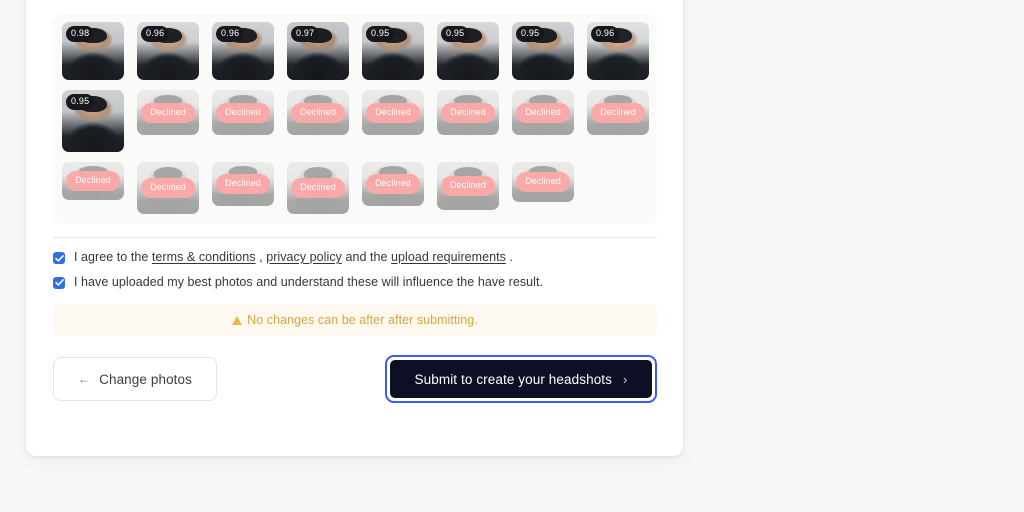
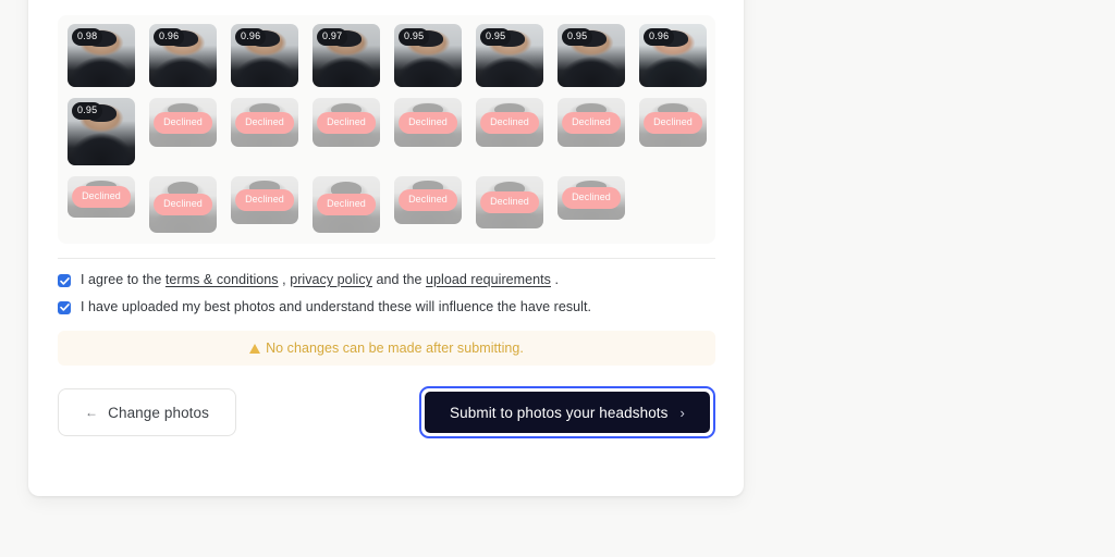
  0.98
  0.96
  0.96
  0.97
  0.95
  0.95
  0.95
  0.96
  0.95
  Declined
  Declined
  Declined
  Declined
  Declined
  Declined
  Declined
  Declined
  Declined
  Declined
  Declined
  Declined
  Declined
  Declined
  I agree to the terms & conditions , privacy policy and the upload requirements .
  I have uploaded my best photos and understand these will influence the have result.
- No changes can be after after submitting.
+ No changes can be made after submitting.
  ←
  Change photos
- Submit to create your headshots
+ Submit to photos your headshots
  ›
